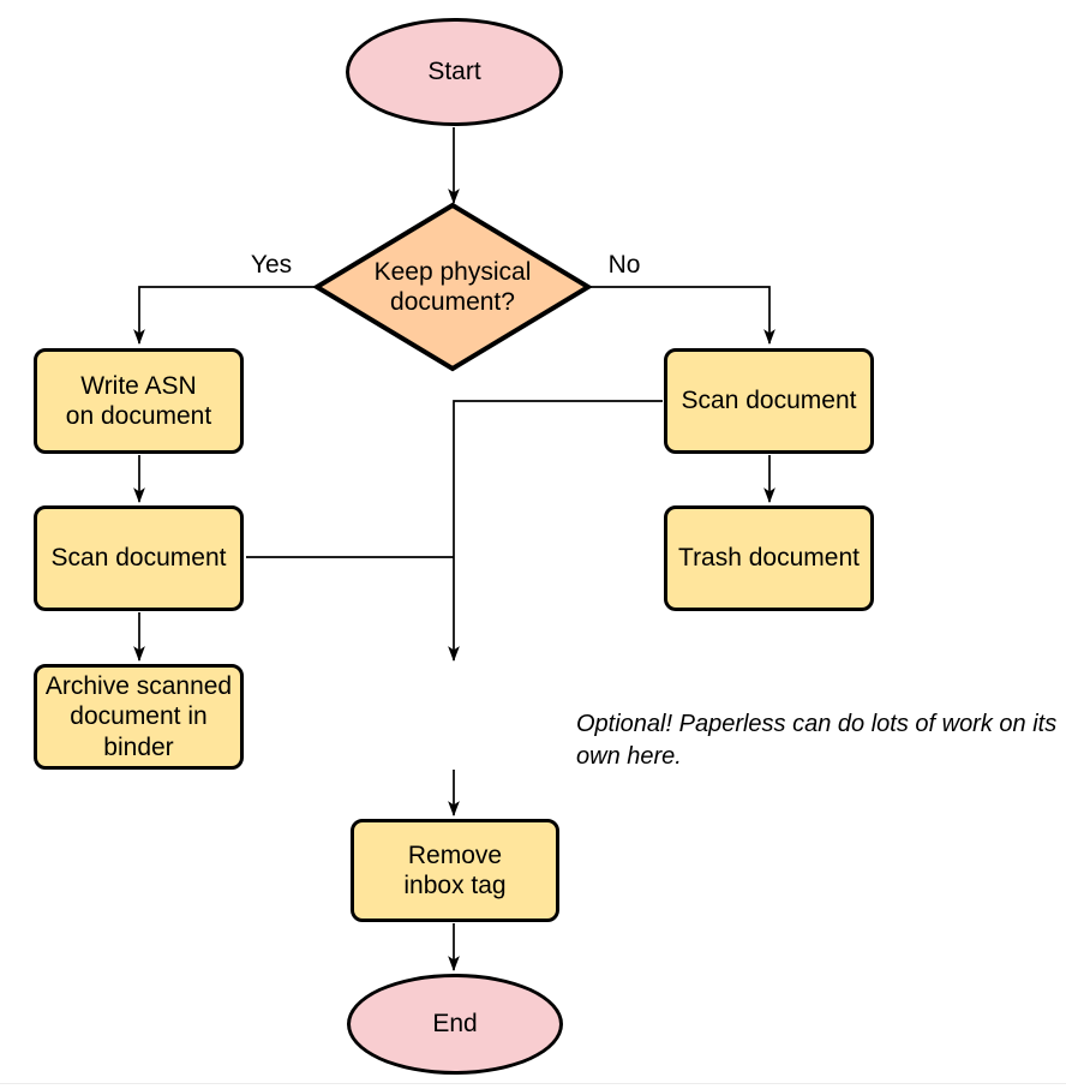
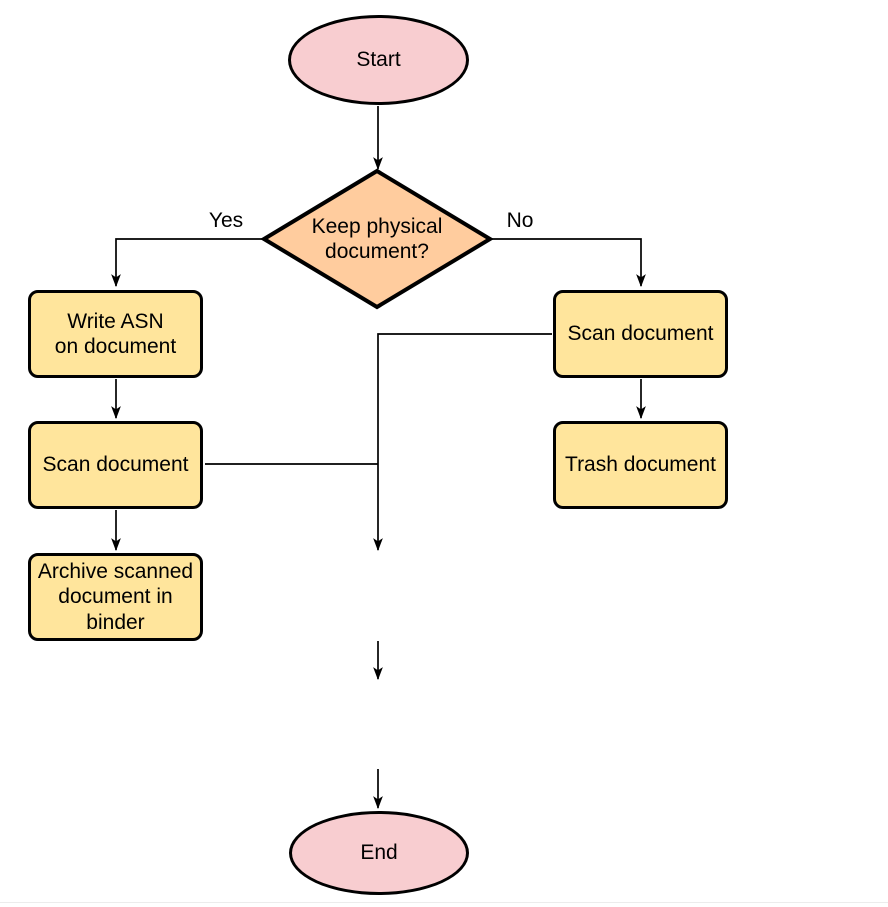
  Start
  Keep physical
  document?
  Yes
  No
  Write ASN
  on document
  Scan document
  Archive scanned
  document in
  binder
  Scan document
  Trash document
- Optional! Paperless can do lots of work on its own here.
- Remove
- inbox tag
  End
